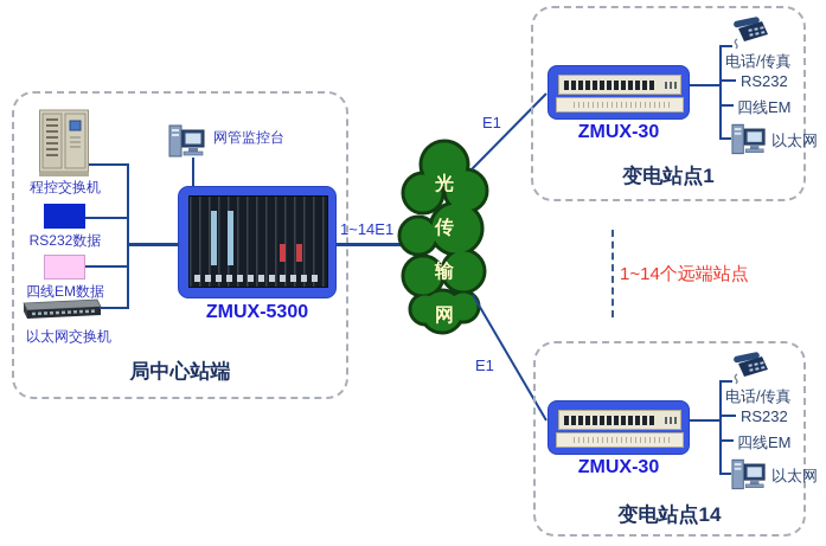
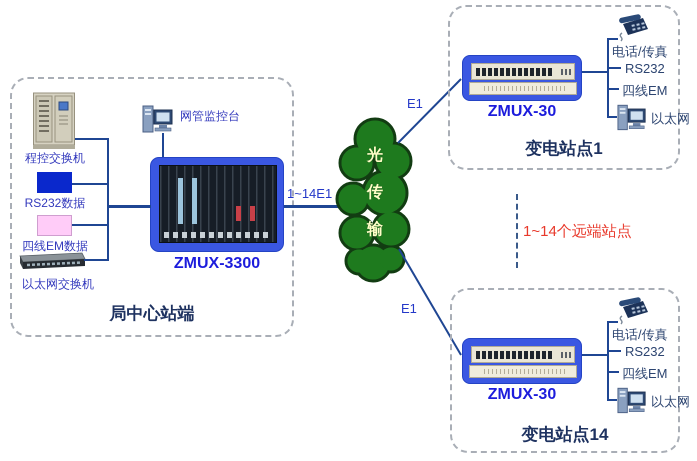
  程控交换机
  RS232数据
  四线EM数据
  以太网交换机
  网管监控台
- ZMUX-5300
+ ZMUX-3300
  局中心站端
  1~14E1
  光
  传
  输
- 网
  E1
  E1
  1~14个远端站点
  ZMUX-30
  电话/传真
  RS232
  四线EM
  以太网
  变电站点1
  ZMUX-30
  电话/传真
  RS232
  四线EM
  以太网
  变电站点14
